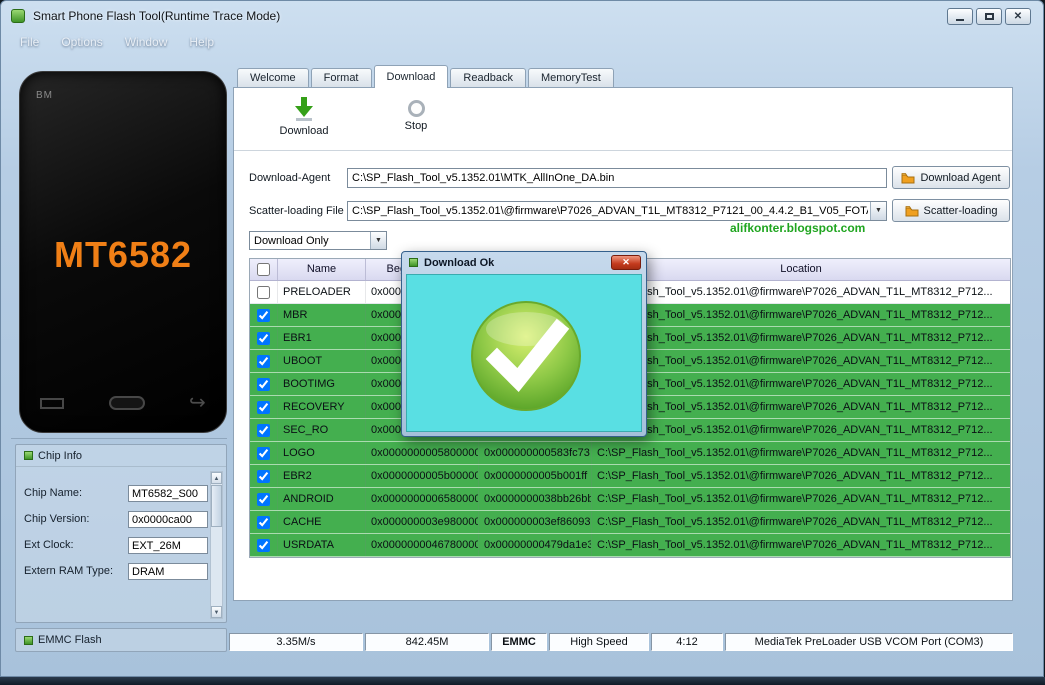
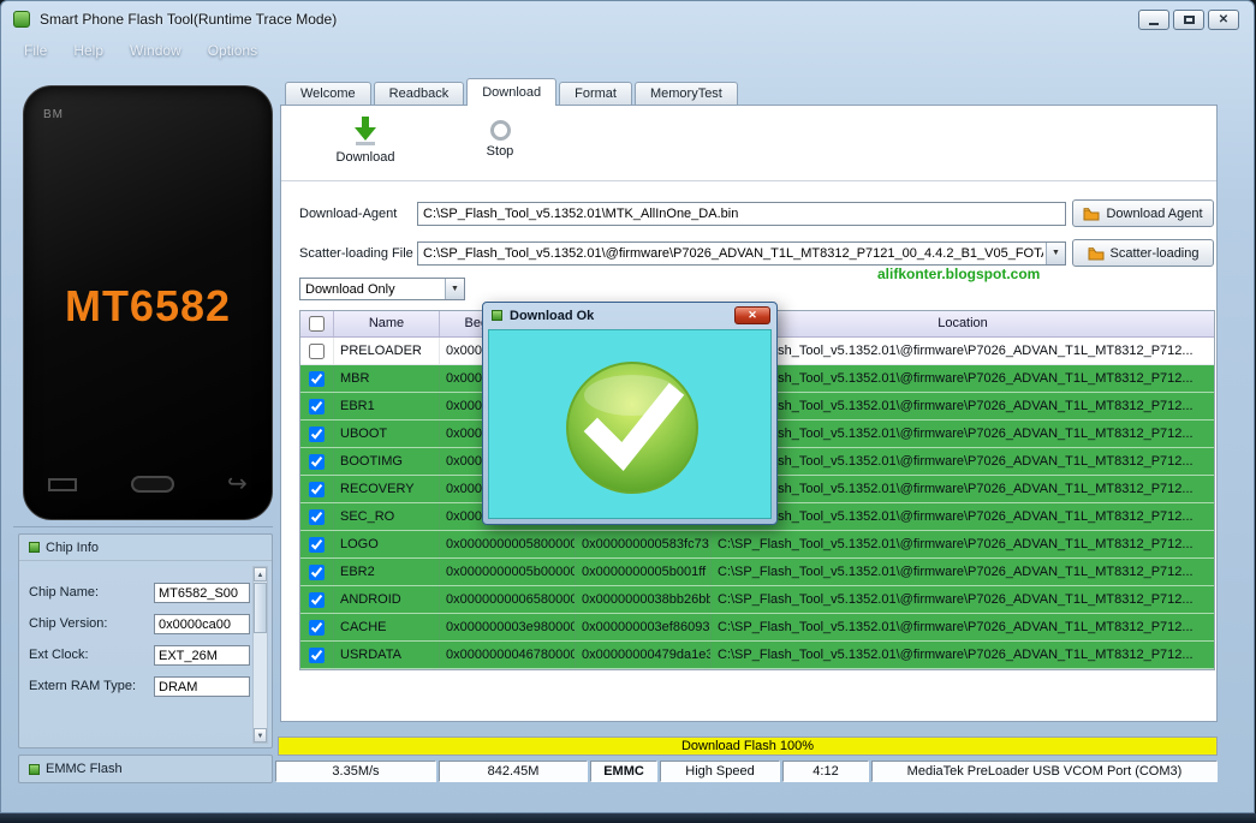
  Smart Phone Flash Tool(Runtime Trace Mode)
  ✕
  File
- Options
+ Help
  Window
- Help
+ Options
  BM
  MT6582
  Chip Info
  Chip Name:
  MT6582_S00
  Chip Version:
  0x0000ca00
  Ext Clock:
  EXT_26M
  Extern RAM Type:
  DRAM
  EMMC Flash
  Welcome
- Format
+ Readback
  Download
- Readback
+ Format
  MemoryTest
  Download
  Stop
  Download-Agent
  C:\SP_Flash_Tool_v5.1352.01\MTK_AllInOne_DA.bin
  Download Agent
  Scatter-loading File
  C:\SP_Flash_Tool_v5.1352.01\@firmware\P7026_ADVAN_T1L_MT8312_P7121_00_4.4.2_B1_V05_FOT
  Scatter-loading
  alifkonter.blogspot.com
  Download Only
  Name
  Location
  PRELOADER
  sh_Tool_v5.1352.01\@firmware\P7026_ADVAN_T1L_MT8312_P712...
  MBR
  sh_Tool_v5.1352.01\@firmware\P7026_ADVAN_T1L_MT8312_P712...
  EBR1
  sh_Tool_v5.1352.01\@firmware\P7026_ADVAN_T1L_MT8312_P712...
  UBOOT
  sh_Tool_v5.1352.01\@firmware\P7026_ADVAN_T1L_MT8312_P712...
  BOOTIMG
  sh_Tool_v5.1352.01\@firmware\P7026_ADVAN_T1L_MT8312_P712...
  RECOVERY
  sh_Tool_v5.1352.01\@firmware\P7026_ADVAN_T1L_MT8312_P712...
  SEC_RO
  sh_Tool_v5.1352.01\@firmware\P7026_ADVAN_T1L_MT8312_P712...
  LOGO
  0x0000000005800000
  0x000000000583fc73
  C:\SP_Flash_Tool_v5.1352.01\@firmware\P7026_ADVAN_T1L_MT8312_P712...
  EBR2
  0x0000000005b00000
  0x0000000005b001ff
  C:\SP_Flash_Tool_v5.1352.01\@firmware\P7026_ADVAN_T1L_MT8312_P712...
  ANDROID
  0x0000000006580000
  0x0000000038bb26bb
  C:\SP_Flash_Tool_v5.1352.01\@firmware\P7026_ADVAN_T1L_MT8312_P712...
  CACHE
  0x000000003e980000
  0x000000003ef86093
  C:\SP_Flash_Tool_v5.1352.01\@firmware\P7026_ADVAN_T1L_MT8312_P712...
  USRDATA
  0x0000000046780000
  0x00000000479da1e3
  C:\SP_Flash_Tool_v5.1352.01\@firmware\P7026_ADVAN_T1L_MT8312_P712...
  Download Ok
  ✕
+ Download Flash 100%
  3.35M/s
  842.45M
  EMMC
  High Speed
  4:12
  MediaTek PreLoader USB VCOM Port (COM3)
